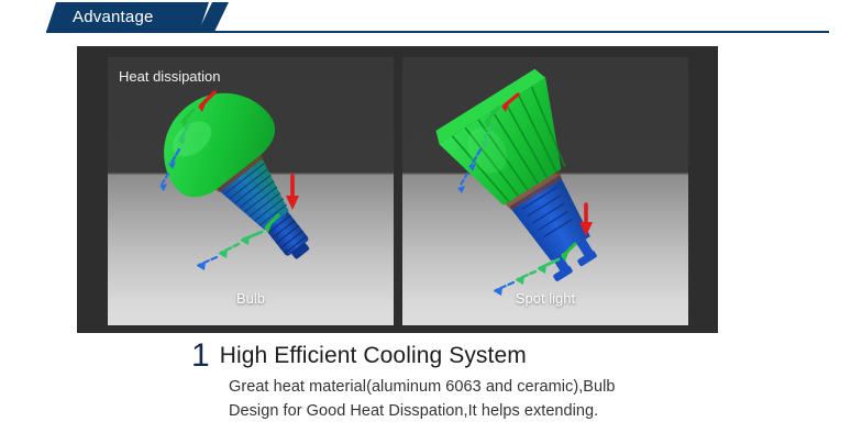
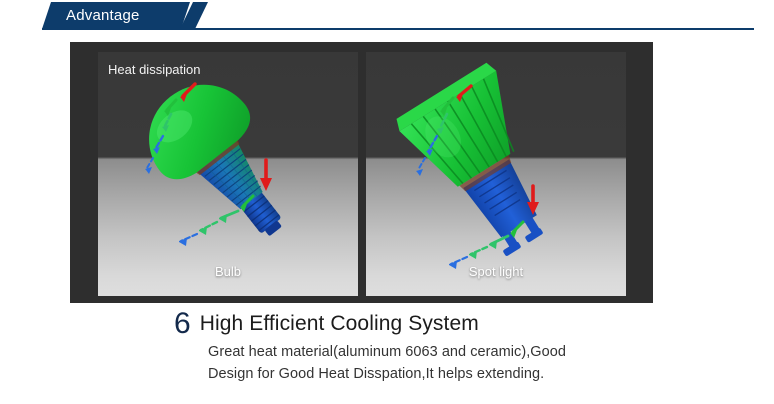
  Advantage
  Heat dissipation
  Bulb
  Spot light
- 1
+ 6
  High Efficient Cooling System
- Great heat material(aluminum 6063 and ceramic),Bulb
+ Great heat material(aluminum 6063 and ceramic),Good
  Design for Good Heat Disspation,It helps extending.
